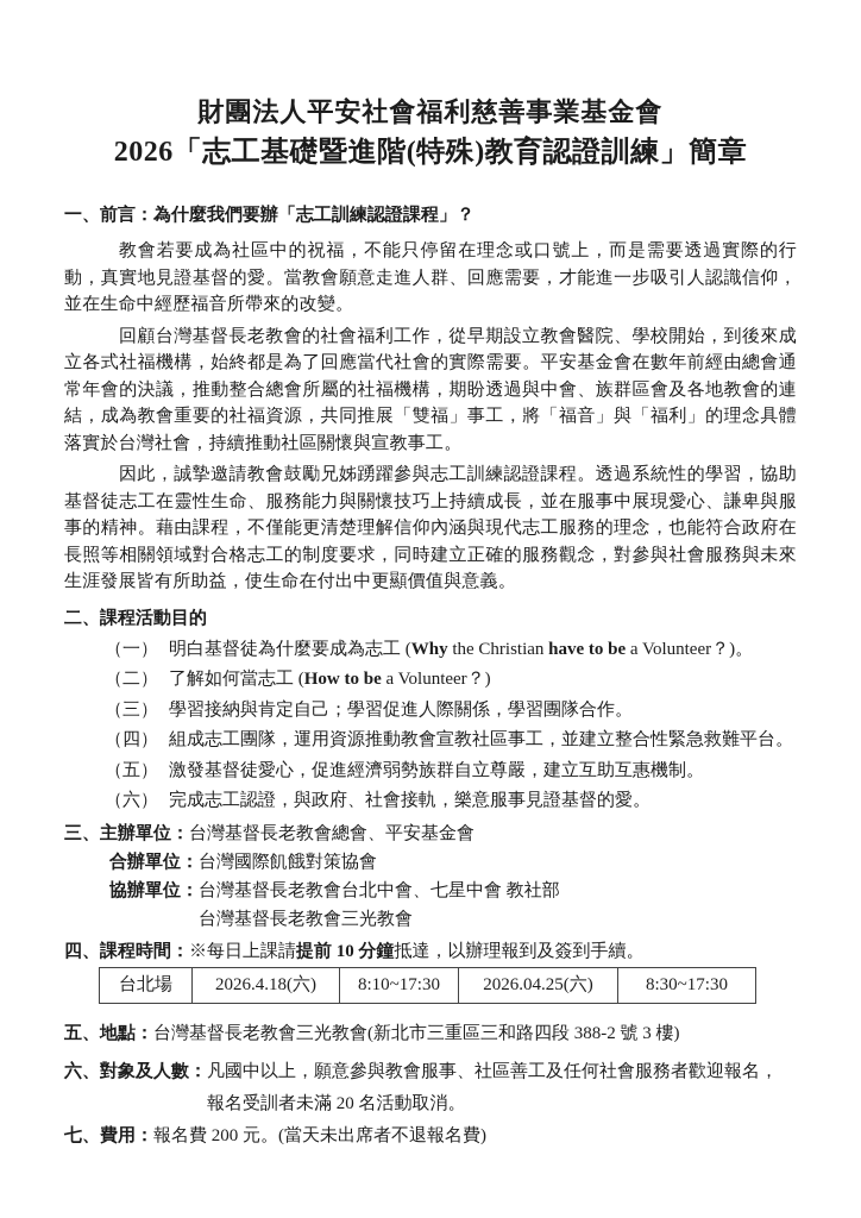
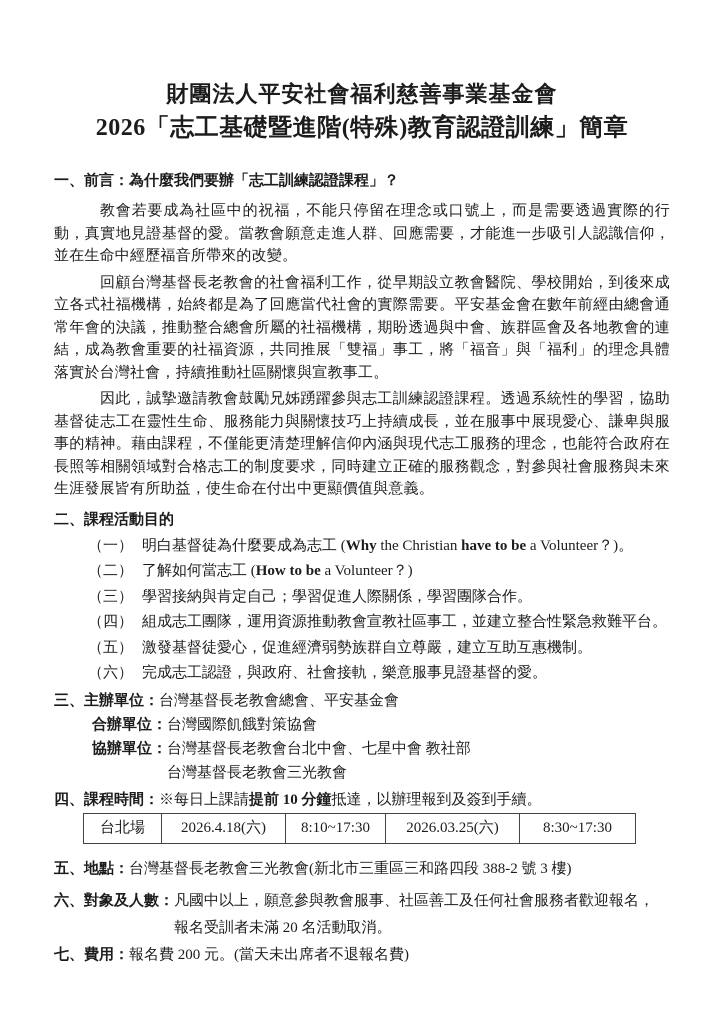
  財團法人平安社會福利慈善事業基金會
  2026「志工基礎暨進階(特殊)教育認證訓練」簡章
  一、前言：為什麼我們要辦「志工訓練認證課程」？
  教會若要成為社區中的祝福，不能只停留在理念或口號上，而是需要透過實際的行動，真實地見證基督的愛。當教會願意走進人群、回應需要，才能進一步吸引人認識信仰，並在生命中經歷福音所帶來的改變。
  回顧台灣基督長老教會的社會福利工作，從早期設立教會醫院、學校開始，到後來成立各式社福機構，始終都是為了回應當代社會的實際需要。平安基金會在數年前經由總會通常年會的決議，推動整合總會所屬的社福機構，期盼透過與中會、族群區會及各地教會的連結，成為教會重要的社福資源，共同推展「雙福」事工，將「福音」與「福利」的理念具體落實於台灣社會，持續推動社區關懷與宣教事工。
  因此，誠摯邀請教會鼓勵兄姊踴躍參與志工訓練認證課程。透過系統性的學習，協助基督徒志工在靈性生命、服務能力與關懷技巧上持續成長，並在服事中展現愛心、謙卑與服事的精神。藉由課程，不僅能更清楚理解信仰內涵與現代志工服務的理念，也能符合政府在長照等相關領域對合格志工的制度要求，同時建立正確的服務觀念，對參與社會服務與未來生涯發展皆有所助益，使生命在付出中更顯價值與意義。
  二、課程活動目的
  （一） 明白基督徒為什麼要成為志工 (Why the Christian have to be a Volunteer？)。
  （二） 了解如何當志工 (How to be a Volunteer？)
  （三） 學習接納與肯定自己；學習促進人際關係，學習團隊合作。
  （四） 組成志工團隊，運用資源推動教會宣教社區事工，並建立整合性緊急救難平台。
  （五） 激發基督徒愛心，促進經濟弱勢族群自立尊嚴，建立互助互惠機制。
  （六） 完成志工認證，與政府、社會接軌，樂意服事見證基督的愛。
  三、主辦單位：台灣基督長老教會總會、平安基金會
  合辦單位：台灣國際飢餓對策協會
  協辦單位：台灣基督長老教會台北中會、七星中會 教社部
  台灣基督長老教會三光教會
  四、課程時間：※每日上課請提前 10 分鐘抵達，以辦理報到及簽到手續。
- 台北場	2026.4.18(六)	8:10~17:30	2026.04.25(六)	8:30~17:30
+ 台北場	2026.4.18(六)	8:10~17:30	2026.03.25(六)	8:30~17:30
  五、地點：台灣基督長老教會三光教會(新北市三重區三和路四段 388-2 號 3 樓)
  六、對象及人數：
  凡國中以上，願意參與教會服事、社區善工及任何社會服務者歡迎報名，
  報名受訓者未滿 20 名活動取消。
  七、費用：報名費 200 元。(當天未出席者不退報名費)
